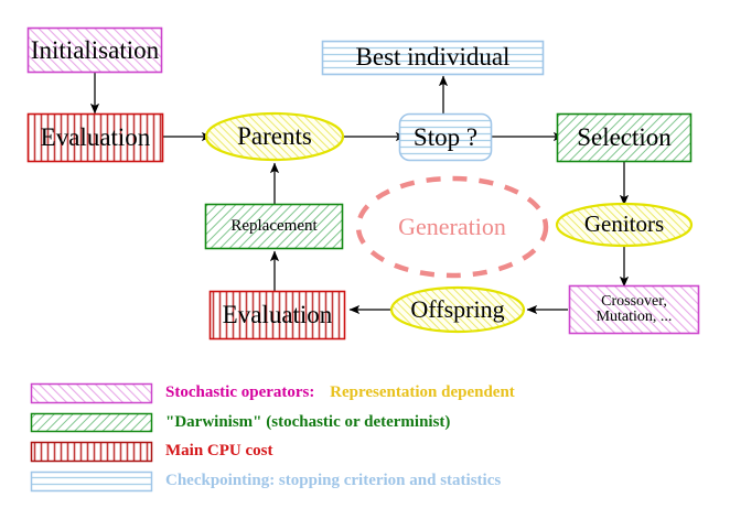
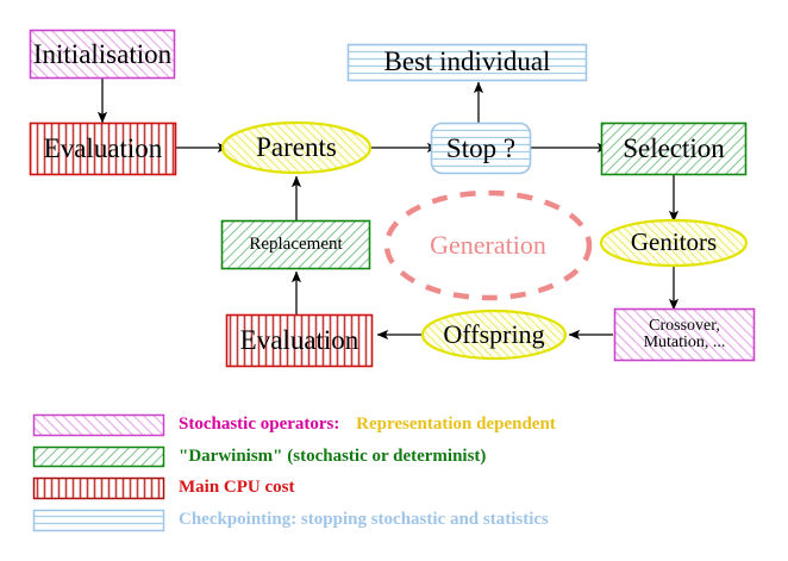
  Initialisation
  Evaluation
  Parents
  Stop ?
  Best individual
  Selection
  Genitors
  Crossover,
  Mutation, ...
  Offspring
  Evaluation
  Replacement
  Generation
  Stochastic operators: Representation dependent
  "Darwinism" (stochastic or determinist)
  Main CPU cost
- Checkpointing: stopping criterion and statistics
+ Checkpointing: stopping stochastic and statistics
